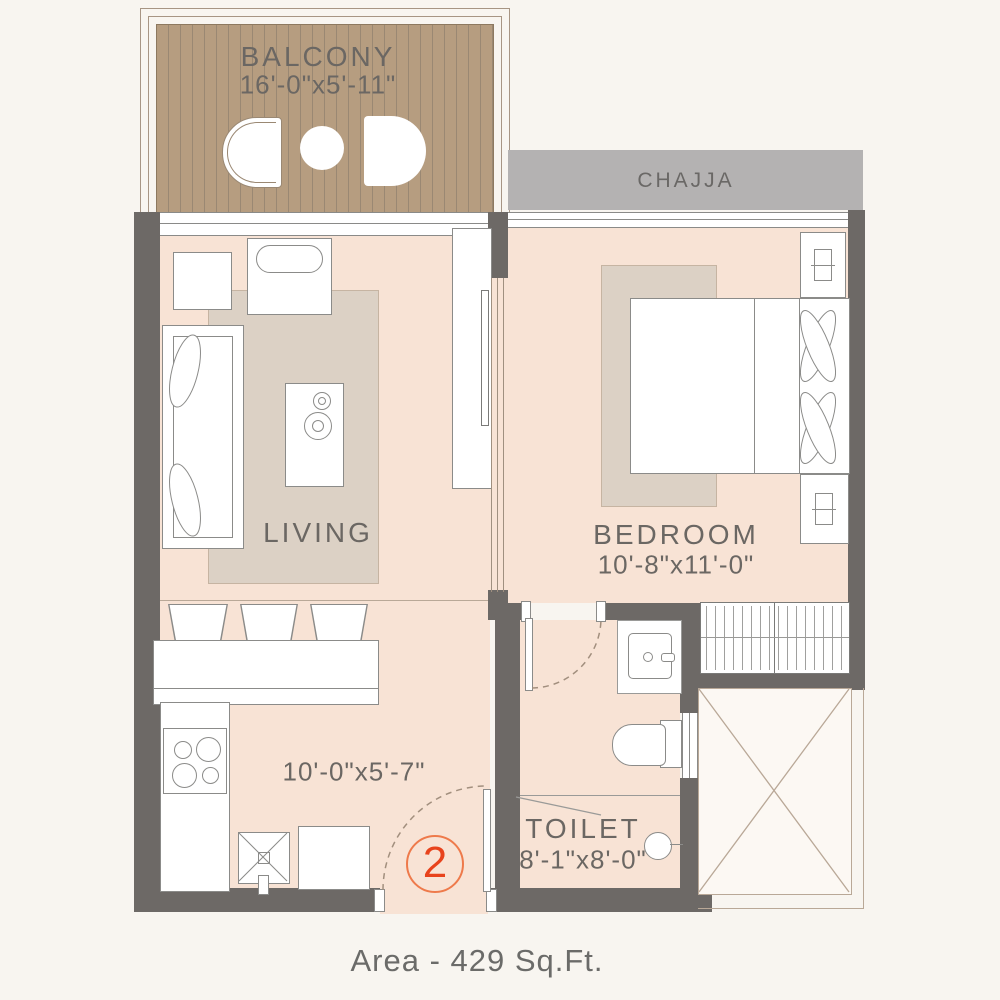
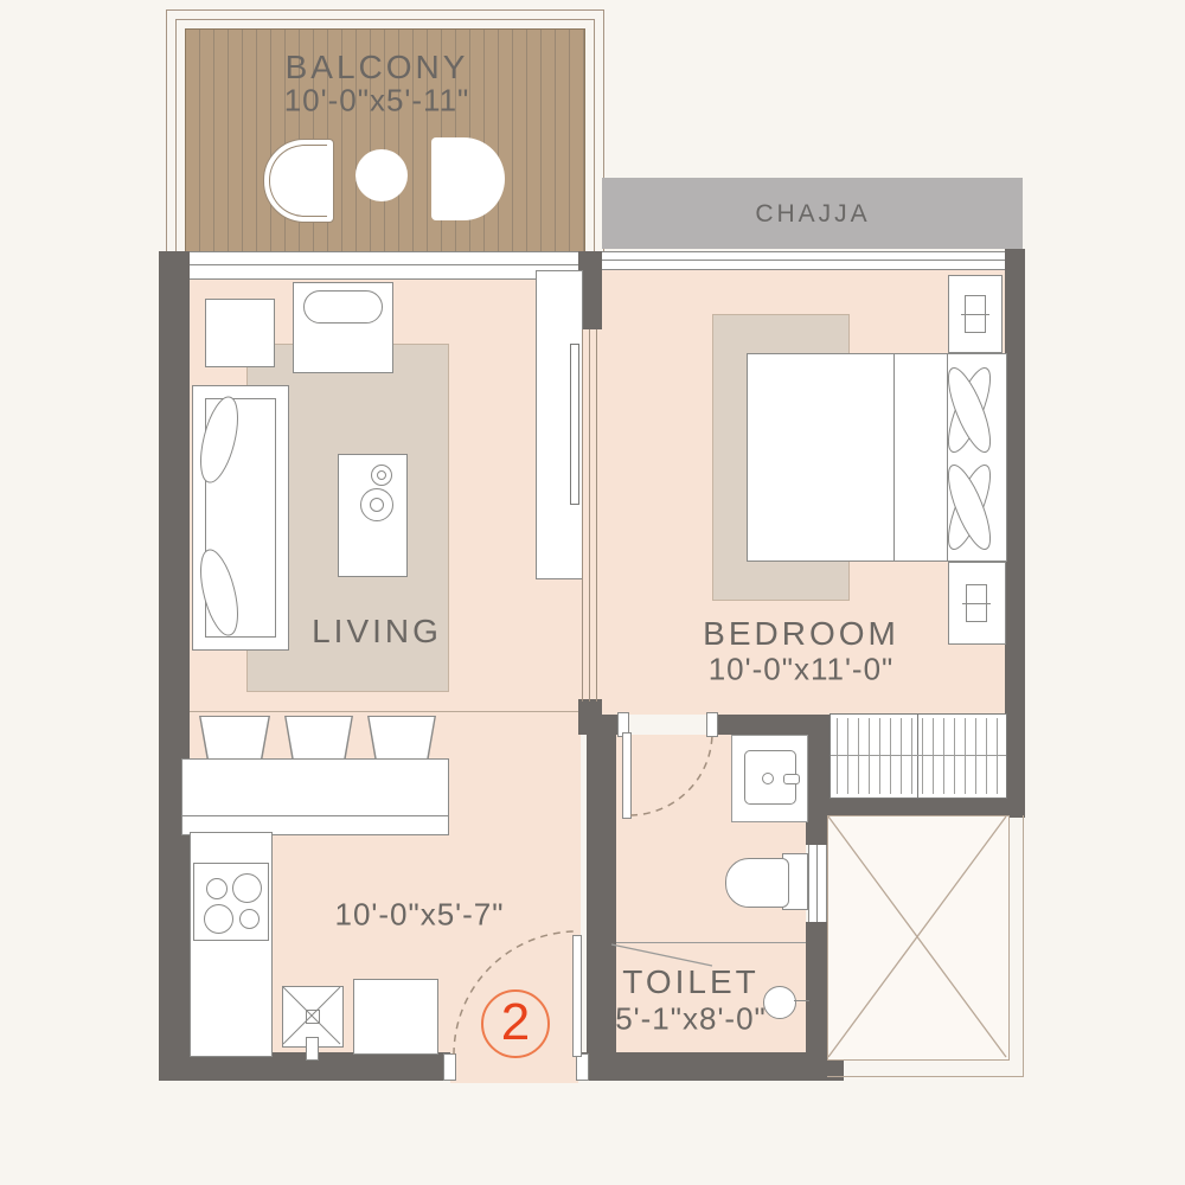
  BALCONY
- 16'-0"x5'-11"
+ 10'-0"x5'-11"
  CHAJJA
  LIVING
  BEDROOM
- 10'-8"x11'-0"
+ 10'-0"x11'-0"
  10'-0"x5'-7"
  TOILET
- 8'-1"x8'-0"
+ 5'-1"x8'-0"
  2
- Area - 429 Sq.Ft.
